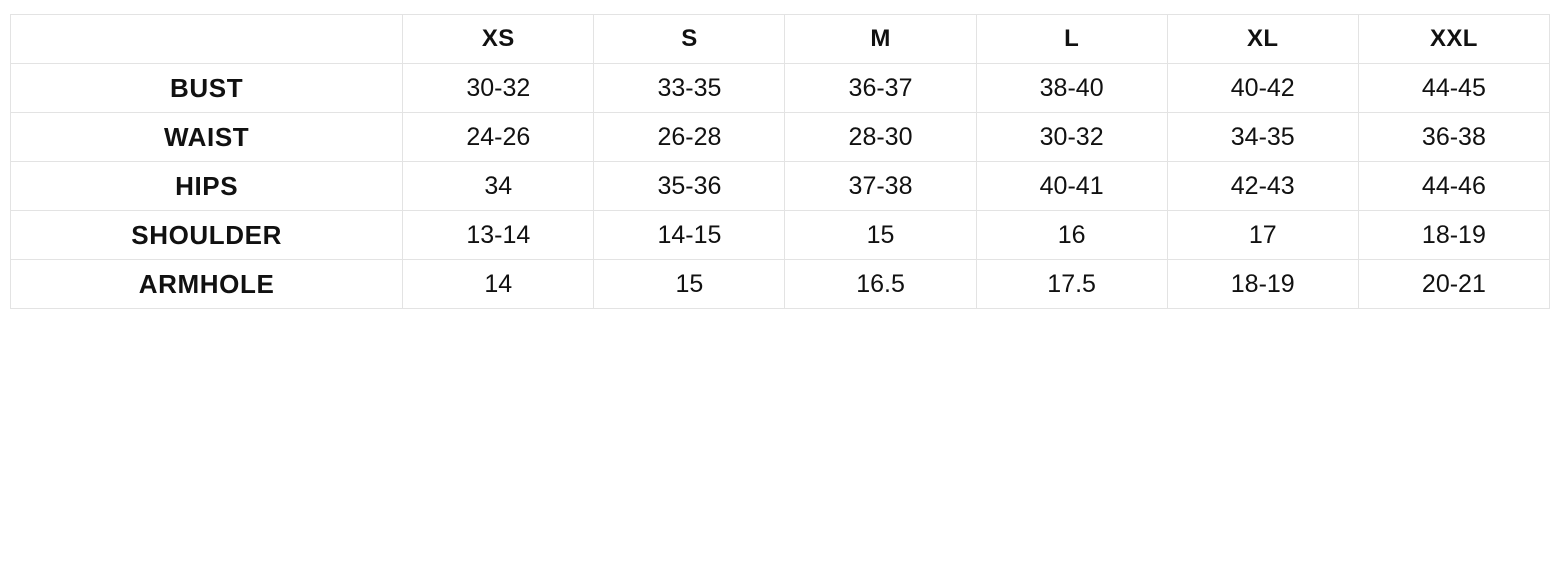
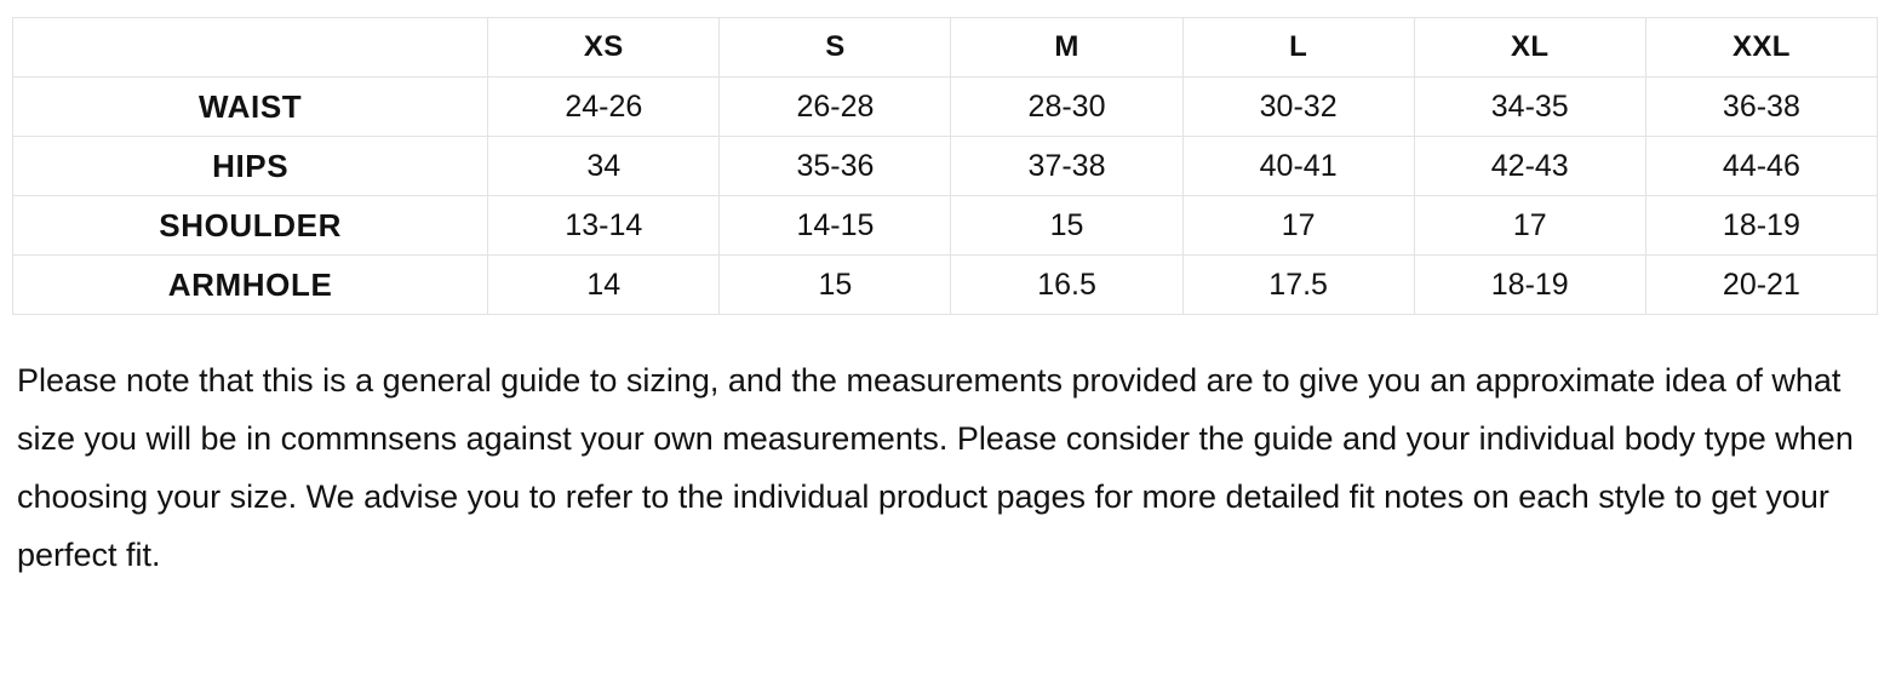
  	XS	S	M	L	XL	XXL
- BUST	30-32	33-35	36-37	38-40	40-42	44-45
  WAIST	24-26	26-28	28-30	30-32	34-35	36-38
  HIPS	34	35-36	37-38	40-41	42-43	44-46
- SHOULDER	13-14	14-15	15	16	17	18-19
+ SHOULDER	13-14	14-15	15	17	17	18-19
  ARMHOLE	14	15	16.5	17.5	18-19	20-21
+ Please note that this is a general guide to sizing, and the measurements provided are to give you an approximate idea of what size you will be in commnsens against your own measurements. Please consider the guide and your individual body type when choosing your size. We advise you to refer to the individual product pages for more detailed fit notes on each style to get your perfect fit.
